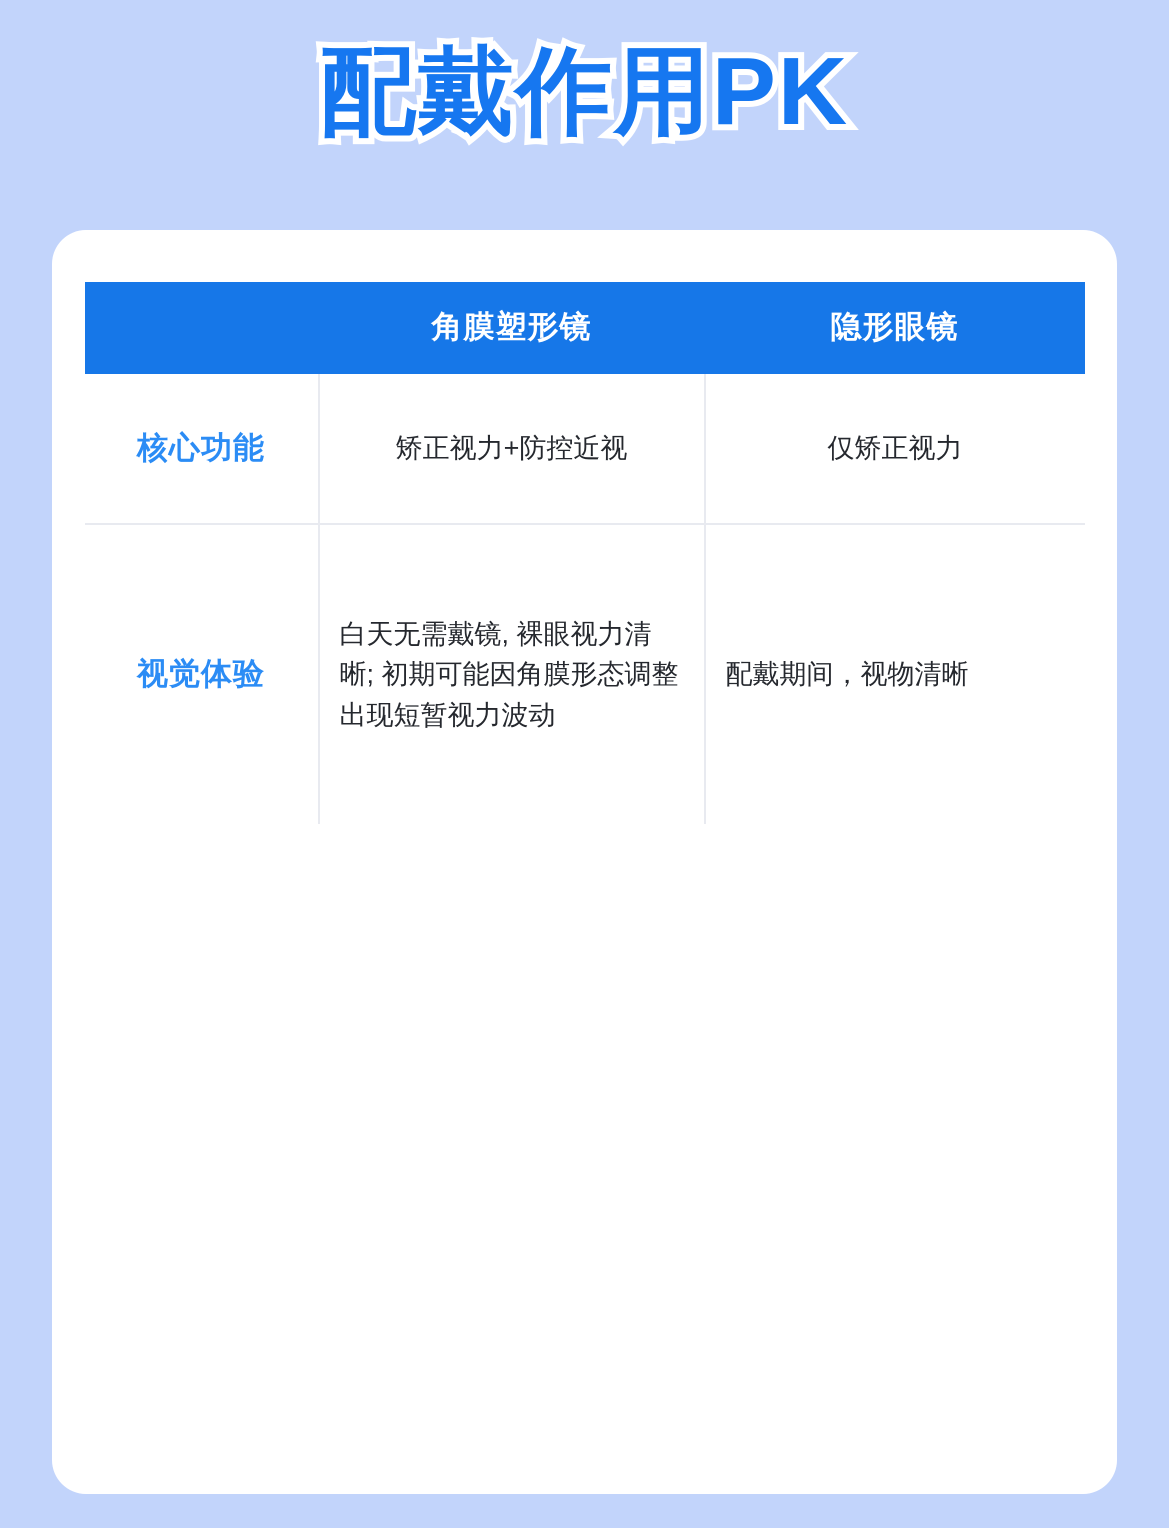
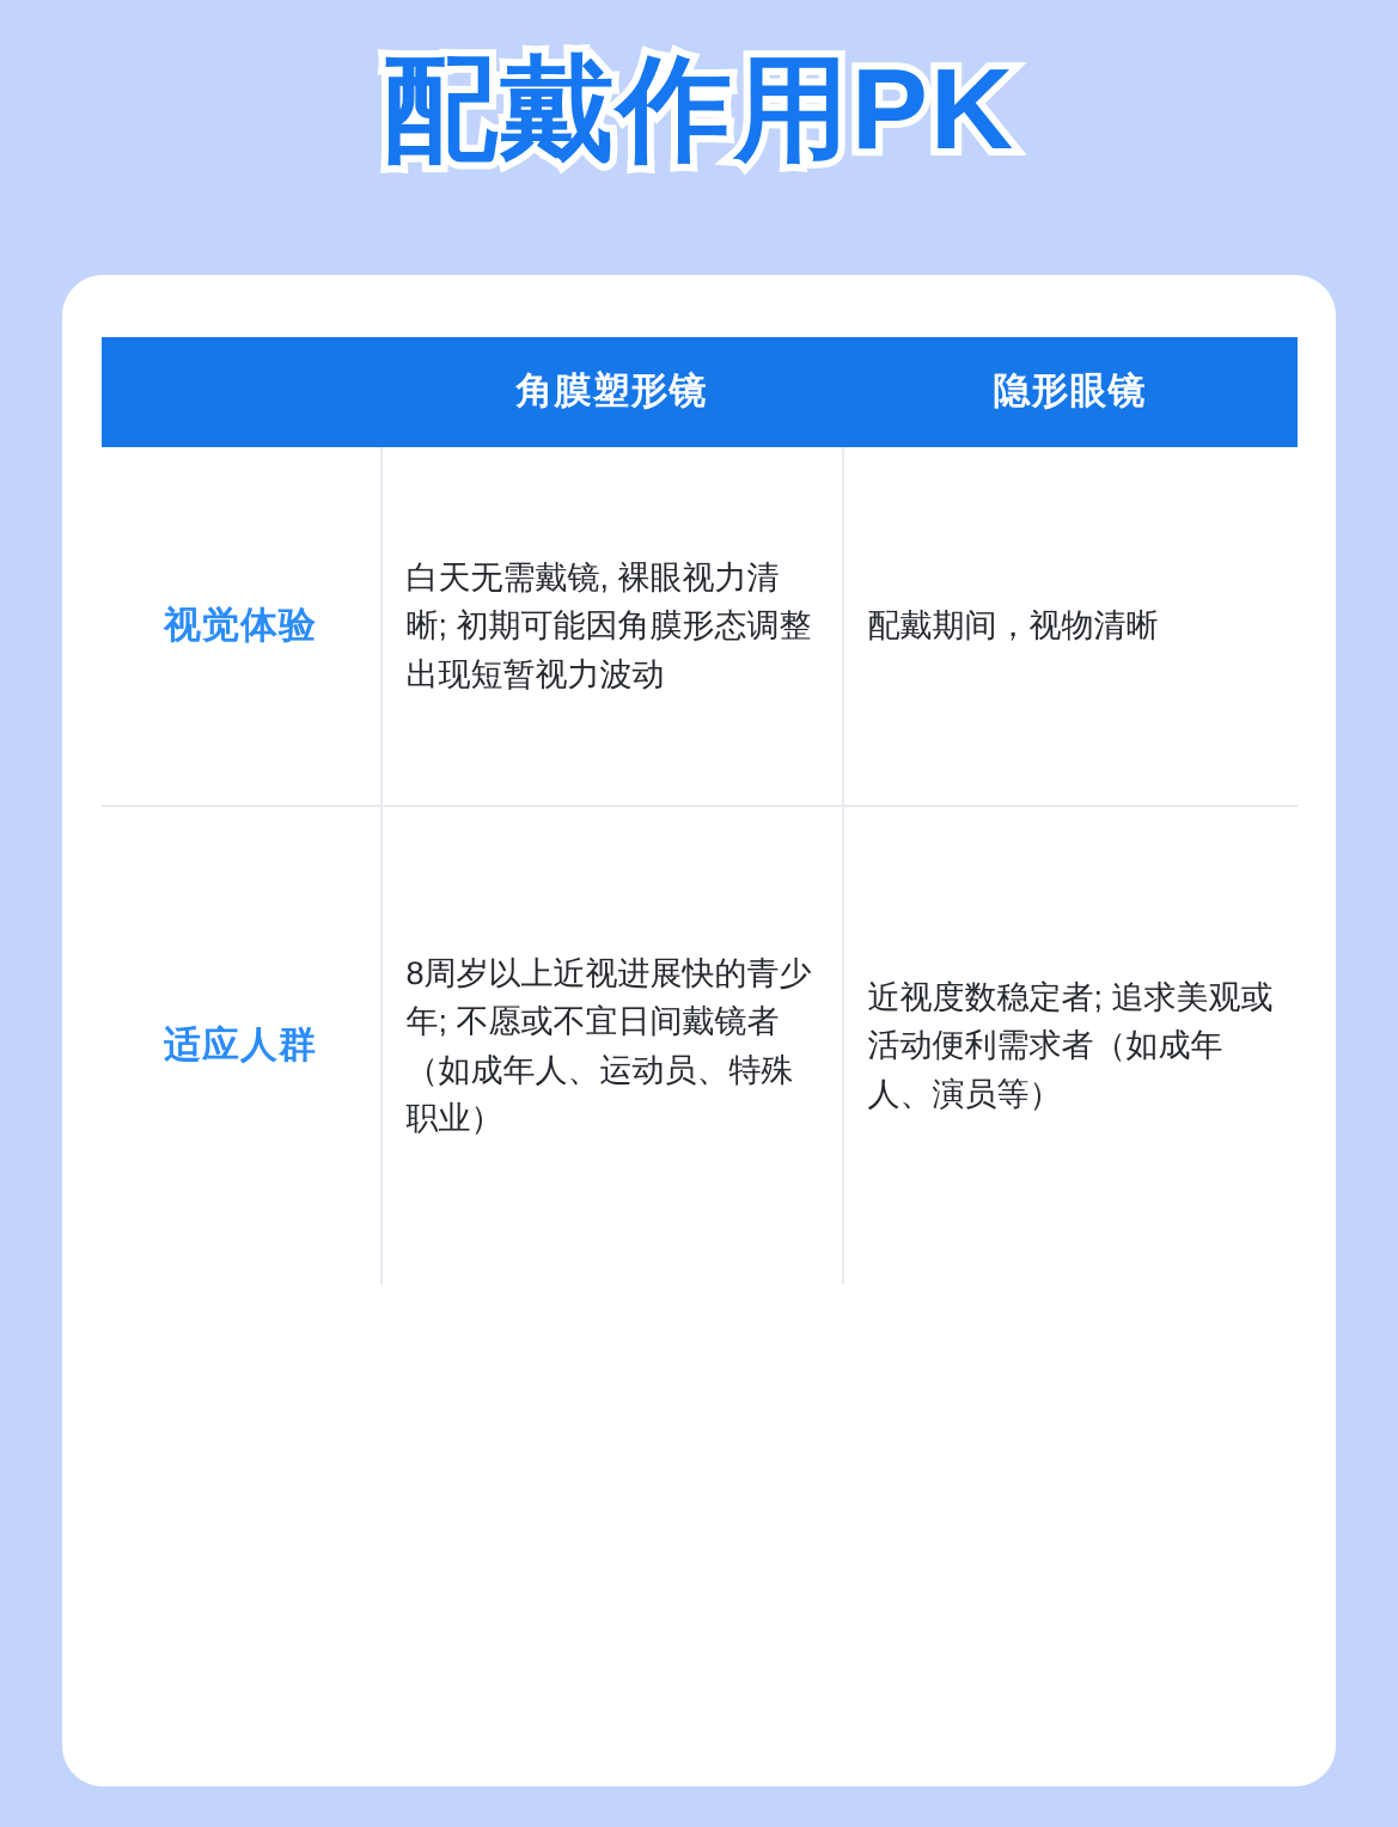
  配戴作用PK
  	角膜塑形镜	隐形眼镜
- 核心功能	矫正视力+防控近视	仅矫正视力
  视觉体验	白天无需戴镜, 裸眼视力清晰; 初期可能因角膜形态调整出现短暂视力波动	配戴期间，视物清晰
+ 适应人群	8周岁以上近视进展快的青少年; 不愿或不宜日间戴镜者（如成年人、运动员、特殊职业）	近视度数稳定者; 追求美观或活动便利需求者（如成年人、演员等）
